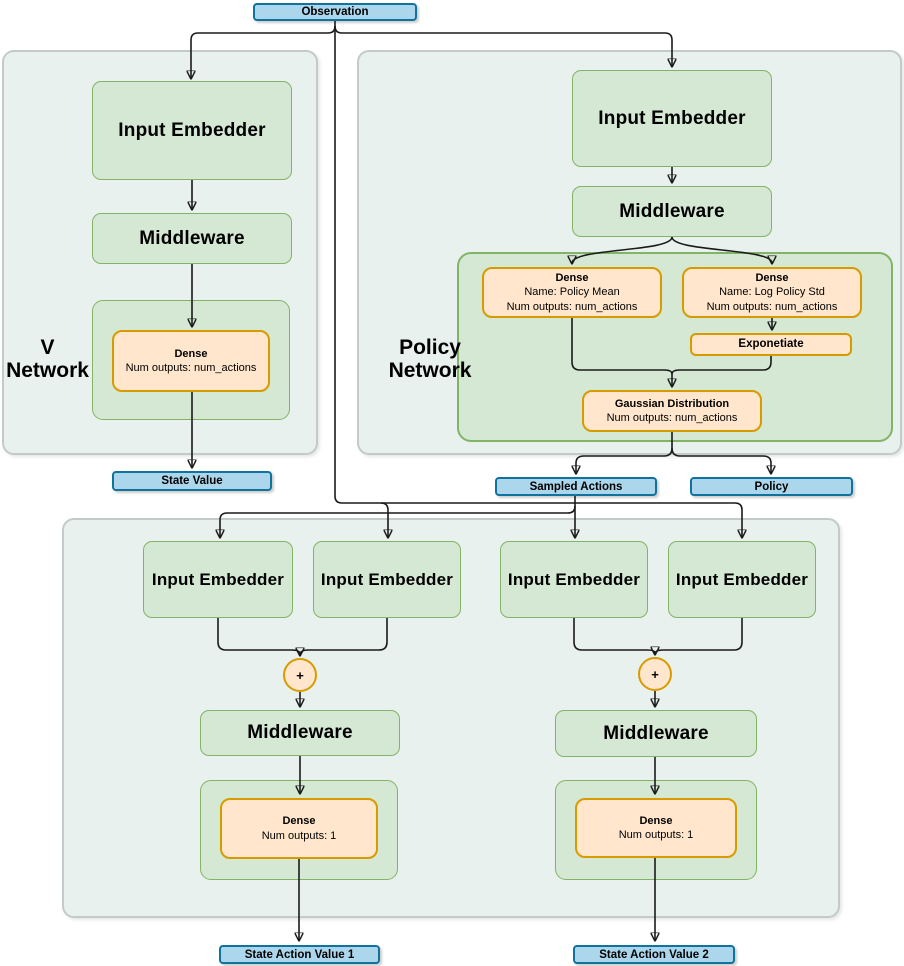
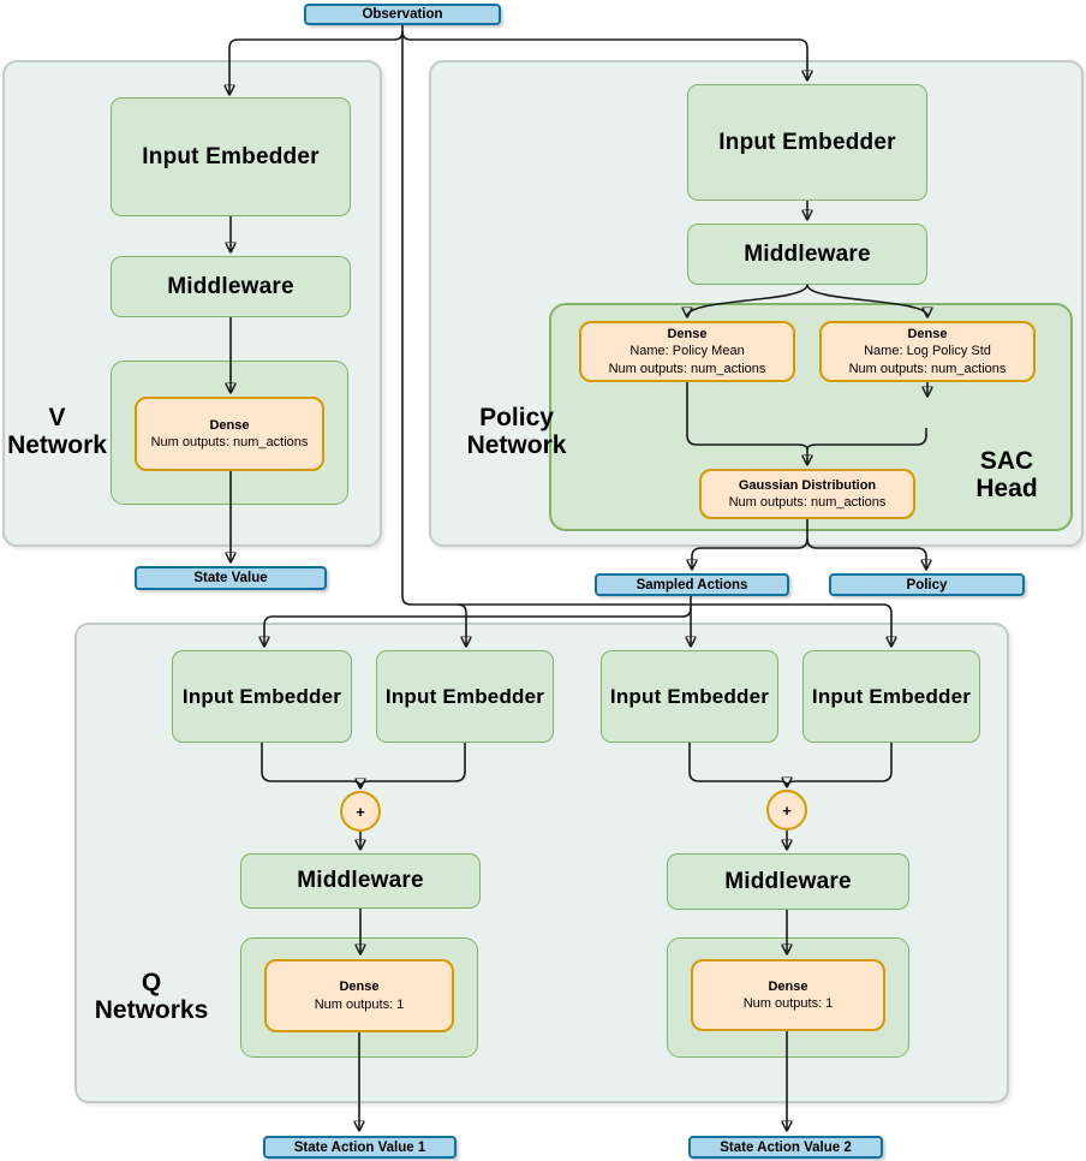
  V
  Network
  Policy
  Network
+ SAC
+ Head
+ Q
+ Networks
  Observation
  Input Embedder
  Middleware
  Dense
  Num outputs: num_actions
  State Value
  Input Embedder
  Middleware
  Dense
  Name: Policy Mean
  Num outputs: num_actions
  Dense
  Name: Log Policy Std
  Num outputs: num_actions
- Exponetiate
  Gaussian Distribution
  Num outputs: num_actions
  Sampled Actions
  Policy
  Input Embedder
  Input Embedder
  Input Embedder
  Input Embedder
  +
  +
  Middleware
  Middleware
  Dense
  Num outputs: 1
  Dense
  Num outputs: 1
  State Action Value 1
  State Action Value 2
